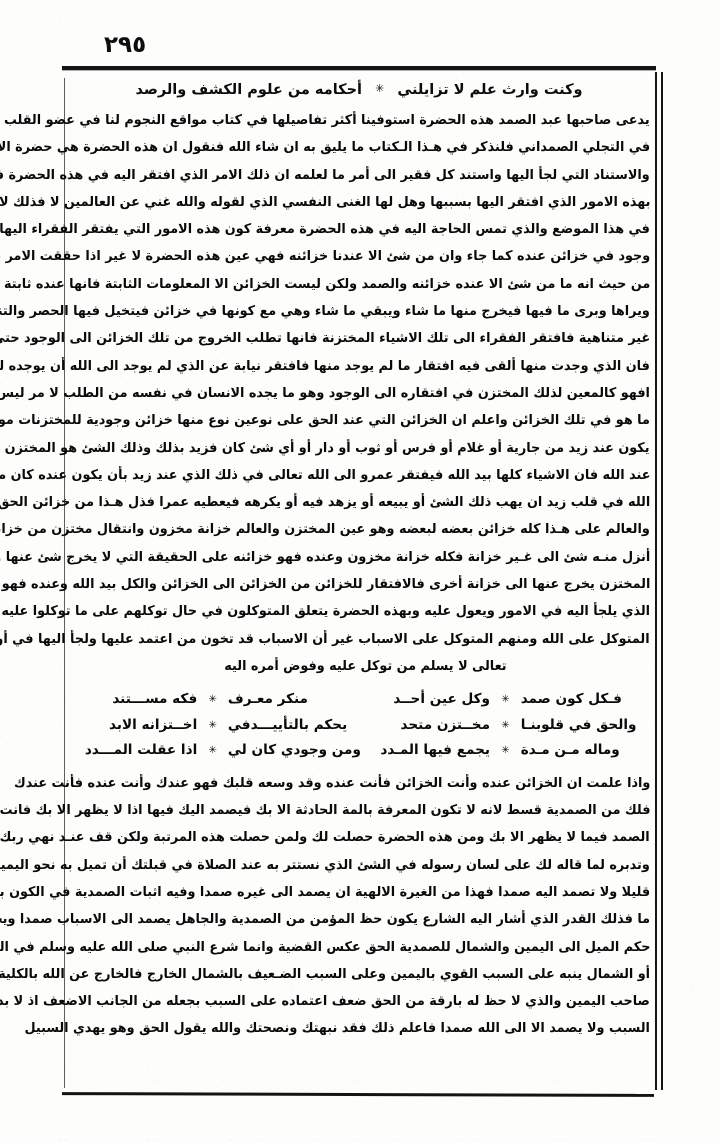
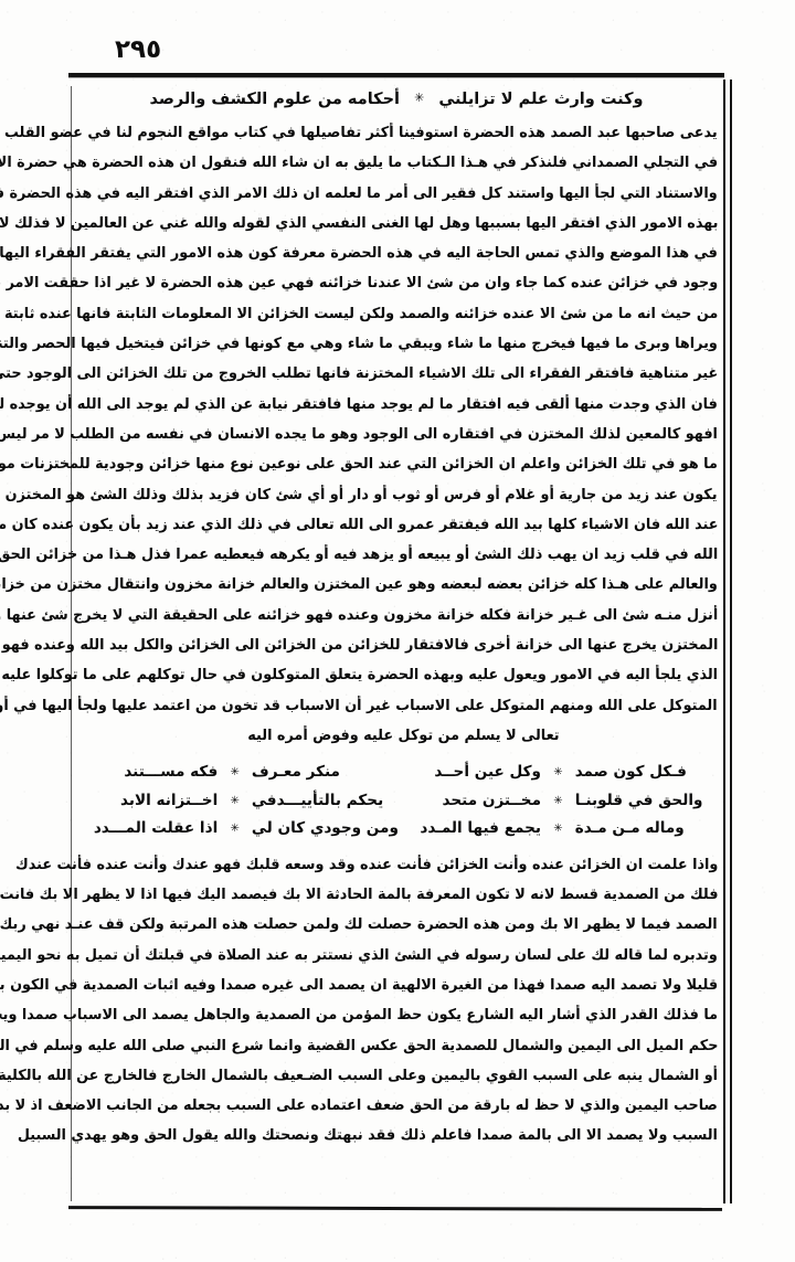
  ٢٩٥
  وكنت وارث علم لا تزايلني ✳ أحكامه من علوم الكشف والرصد
  يدعى صاحبها عبد الصمد هذه الحضرة استوفينا أكثر تفاصيلها في كتاب مواقع النجوم لنا في عضو القلب
  في التجلي الصمداني فلنذكر في هـذا الـكتاب ما يليق به ان شاء الله فنقول ان هذه الحضرة هي حضرة ال
  والاستناد التي لجأ اليها واستند كل فقير الى أمر ما لعلمه ان ذلك الامر الذي افتقر اليه في هذه الحضرة ف
  بهذه الامور الذي افتقر اليها بسببها وهل لها الغنى النفسي الذي لقوله والله غني عن العالمين لا فذلك لا
  في هذا الموضع والذي تمس الحاجة اليه في هذه الحضرة معرفة كون هذه الامور التي يفتقر الفقراء اليها
  وجود في خزائن عنده كما جاء وان من شئ الا عندنا خزائنه فهي عين هذه الحضرة لا غير اذا حققت الامر
  من حيث انه ما من شئ الا عنده خزائنه والصمد ولكن ليست الخزائن الا المعلومات الثابتة فانها عنده ثابتة
  ويراها وبرى ما فيها فيخرج منها ما شاء ويبقي ما شاء وهي مع كونها في خزائن فيتخيل فيها الحصر والتن
  غير متناهية فافتقر الفقراء الى تلك الاشياء المختزنة فانها تطلب الخروج من تلك الخزائن الى الوجود حت
  فان الذي وجدت منها ألقى فيه افتقار ما لم يوجد منها فافتقر نيابة عن الذي لم يوجد الى الله أن يوجده ل
  افهو كالمعين لذلك المختزن في افتقاره الى الوجود وهو ما يجده الانسان في نفسه من الطلب لا مر ليس
  ما هو في تلك الخزائن واعلم ان الخزائن التي عند الحق على نوعين نوع منها خزائن وجودية للمختزنات مو
  يكون عند زيد من جارية أو غلام أو فرس أو ثوب أو دار أو أي شئ كان فزيد بذلك وذلك الشئ هو المختزن
  عند الله فان الاشياء كلها بيد الله فيفتقر عمرو الى الله تعالى في ذلك الذي عند زيد بأن يكون عنده كان م
  الله في قلب زيد ان يهب ذلك الشئ أو يبيعه أو يزهد فيه أو يكرهه فيعطيه عمرا فذل هـذا من خزائن الحق
  والعالم على هـذا كله خزائن بعضه لبعضه وهو عين المختزن والعالم خزانة مخزون وانتقال مختزن من خزا
  أنزل منـه شئ الى غـير خزانة فكله خزانة مخزون وعنده فهو خزائنه على الحقيقة التي لا يخرج شئ عنها
  المختزن يخرج عنها الى خزانة أخرى فالافتقار للخزائن من الخزائن الى الخزائن والكل بيد الله وعنده فهو
  الذي يلجأ اليه في الامور ويعول عليه وبهذه الحضرة يتعلق المتوكلون في حال توكلهم على ما توكلوا عليه
  المتوكل على الله ومنهم المتوكل على الاسباب غير أن الاسباب قد تخون من اعتمد عليها ولجأ اليها في أ
  تعالى لا يسلم من توكل عليه وفوض أمره اليه
  فـكل كون صمد	✳	وكل عين أحــد	منكر معـرف	✳	فكه مســـتند
  والحق في قلوبنـا	✳	مخــتزن متحد	يحكم بالتأييـــدفي	✳	اخــتزانه الابد
  وماله مـن مـدة	✳	يجمع فيها المـدد	ومن وجودي كان لي	✳	اذا عقلت المـــدد
  واذا علمت ان الخزائن عنده وأنت الخزائن فأنت عنده وقد وسعه قلبك فهو عندك وأنت عنده فأنت عندك
  فلك من الصمدية قسط لانه لا تكون المعرفة بالمة الحادثة الا بك فيصمد اليك فيها اذا لا يظهر الا بك فانت
  الصمد فيما لا يظهر الا بك ومن هذه الحضرة حصلت لك ولمن حصلت هذه المرتبة ولكن قف عنـد نهي ربك
  وتدبره لما قاله لك على لسان رسوله في الشئ الذي نستتر به عند الصلاة في قبلتك أن تميل به نحو اليمي
  قليلا ولا تصمد اليه صمدا فهذا من الغيرة الالهية ان يصمد الى غيره صمدا وفيه اثبات الصمدية في الكون ب
  ما فذلك القدر الذي أشار اليه الشارع يكون حظ المؤمن من الصمدية والجاهل يصمد الى الاسباب صمدا وي
  حكم الميل الى اليمين والشمال للصمدية الحق عكس القضية وانما شرع النبي صلى الله عليه وسلم في ال
  أو الشمال ينبه على السبب القوي باليمين وعلى السبب الضـعيف بالشمال الخارج فالخارج عن الله بالكلية
  صاحب اليمين والذي لا حظ له بارقة من الحق ضعف اعتماده على السبب بجعله من الجانب الاضعف اذ لا بد
- السبب ولا يصمد الا الى الله صمدا فاعلم ذلك فقد نبهتك ونصحتك والله يقول الحق وهو يهدي السبيل
+ السبب ولا يصمد الا الى بالمة صمدا فاعلم ذلك فقد نبهتك ونصحتك والله يقول الحق وهو يهدي السبيل
